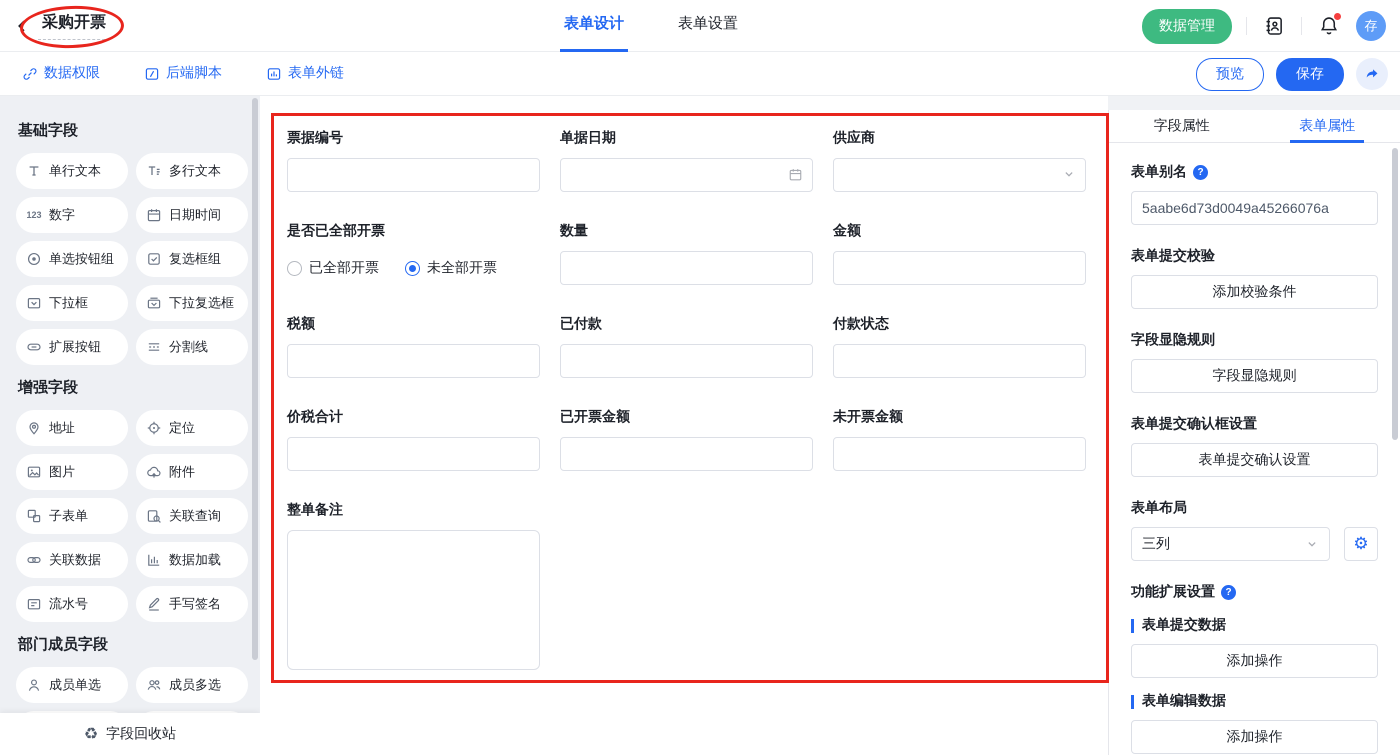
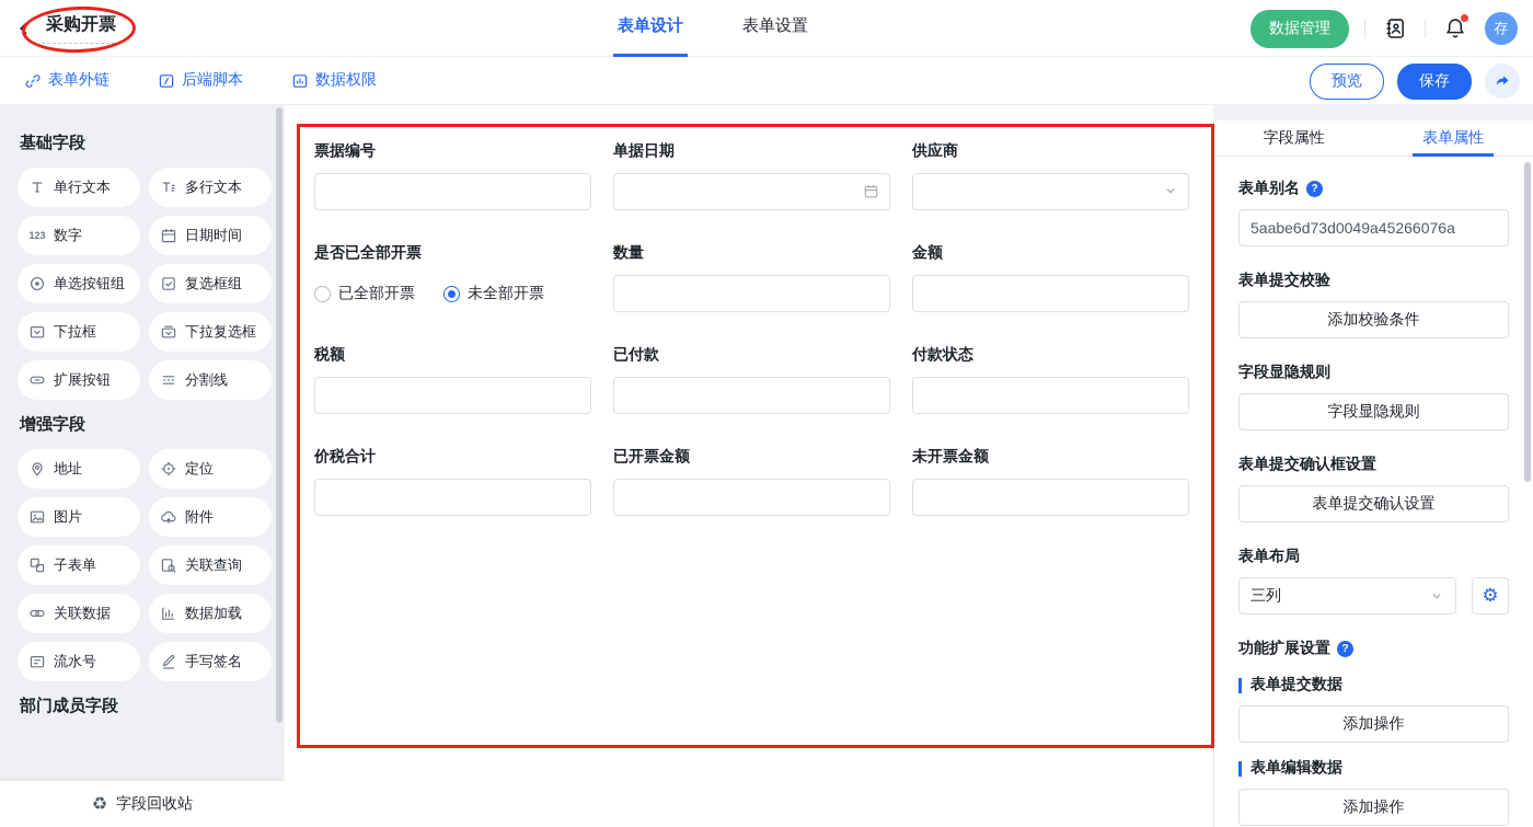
  采购开票
  表单设计
  表单设置
  数据管理
  存
- 数据权限
+ 表单外链
  后端脚本
- 表单外链
+ 数据权限
  预览
  保存
  基础字段
  单行文本
  多行文本
  123
  数字
  日期时间
  单选按钮组
  复选框组
  下拉框
  下拉复选框
  扩展按钮
  分割线
  增强字段
  地址
  定位
  图片
  附件
  子表单
  关联查询
  关联数据
  数据加载
  流水号
  手写签名
  部门成员字段
- 成员单选
- 成员多选
  ♻
  字段回收站
  票据编号
  单据日期
  供应商
  是否已全部开票
  已全部开票
  未全部开票
  数量
  金额
  税额
  已付款
  付款状态
  价税合计
  已开票金额
  未开票金额
- 整单备注
  字段属性
  表单属性
  表单别名
  ?
  5aabe6d73d0049a45266076a
  表单提交校验
  添加校验条件
  字段显隐规则
  字段显隐规则
  表单提交确认框设置
  表单提交确认设置
  表单布局
  三列
  ⚙
  功能扩展设置
  ?
  表单提交数据
  添加操作
  表单编辑数据
  添加操作
